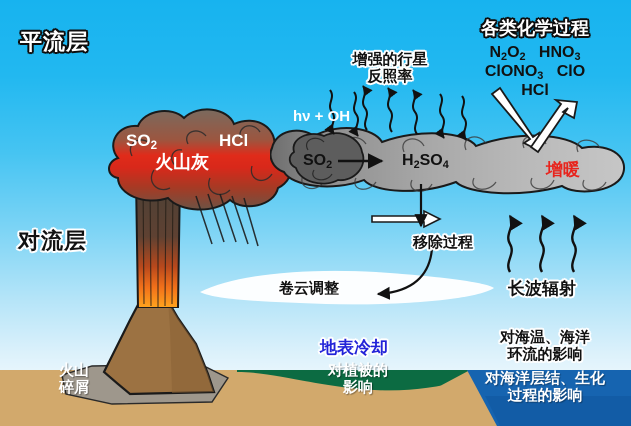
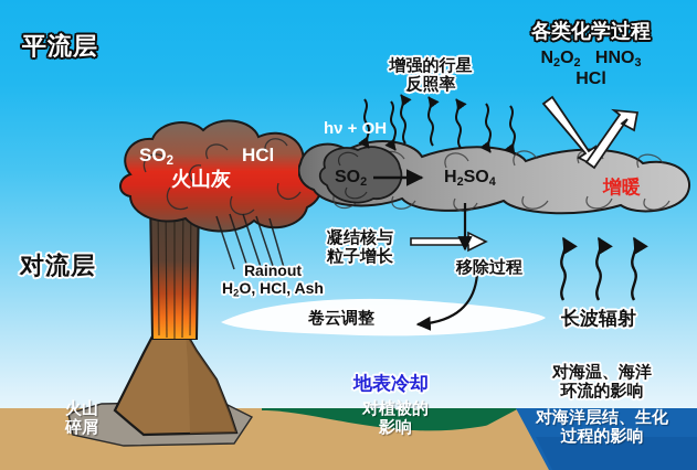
  平流层
  对流层
  SO2
  HCl
  火山灰
  hν + OH
  SO2
  H2SO4
  增暖
  增强的行星
  反照率
  各类化学过程
  N2O2 HNO3
- ClONO3 ClO
  HCl
+ Rainout
+ H2O, HCl, Ash
+ 凝结核与
+ 粒子增长
  移除过程
  卷云调整
  长波辐射
  地表冷却
  火山
  碎屑
  对植被的
  影响
  对海温、海洋
  环流的影响
  对海洋层结、生化
  过程的影响
